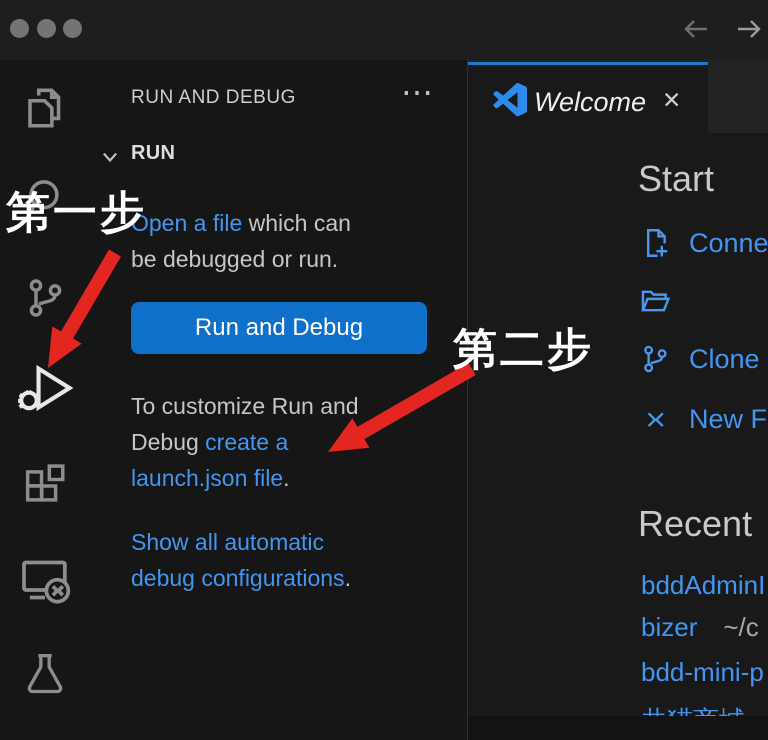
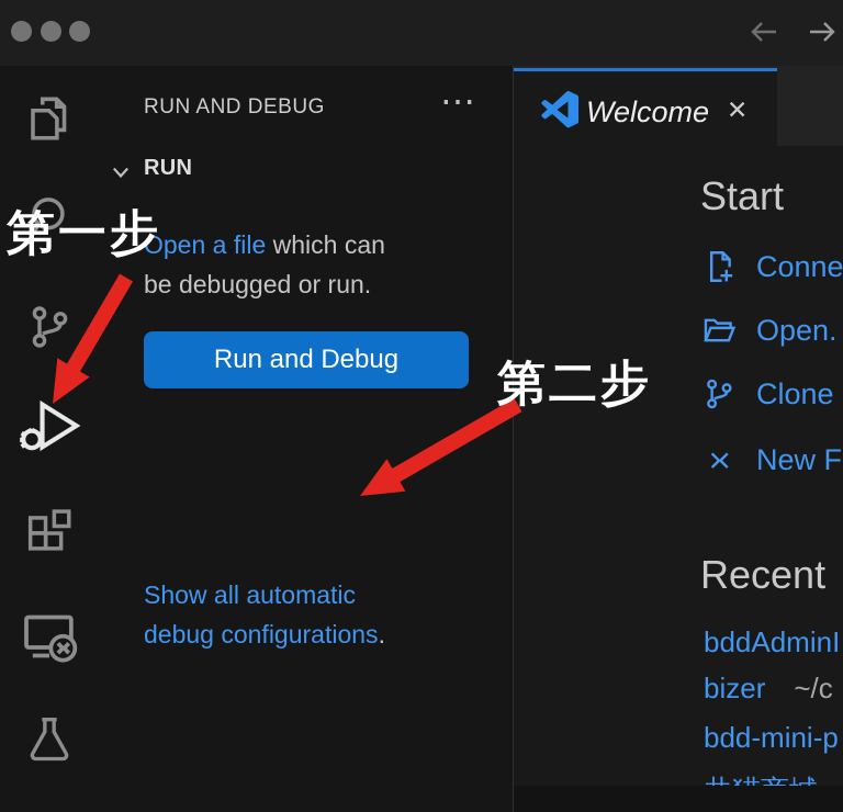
  RUN AND DEBUG
  ⋯
  RUN
  Open a file which can
  be debugged or run.
  Run and Debug
- To customize Run and
- Debug create a
- launch.json file.
  Show all automatic
  debug configurations.
  Welcome
  ✕
  Start
  Conne
+ Open.
  Clone
  New F
  Recent
  bddAdminI
  bizer ~/c
  bdd-mini-p
  第一步
  第二步
